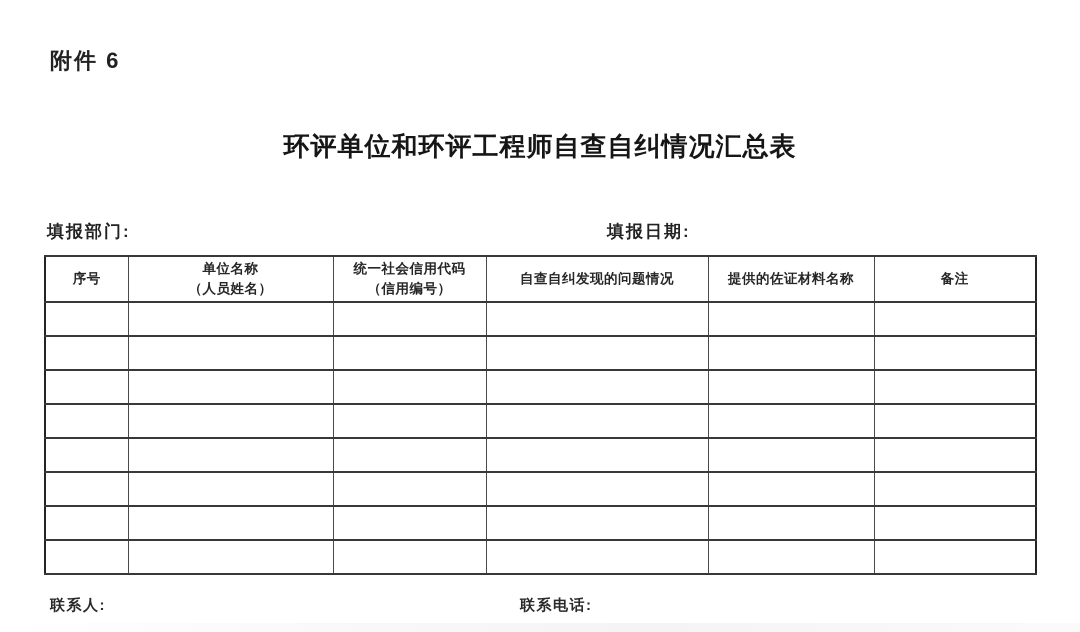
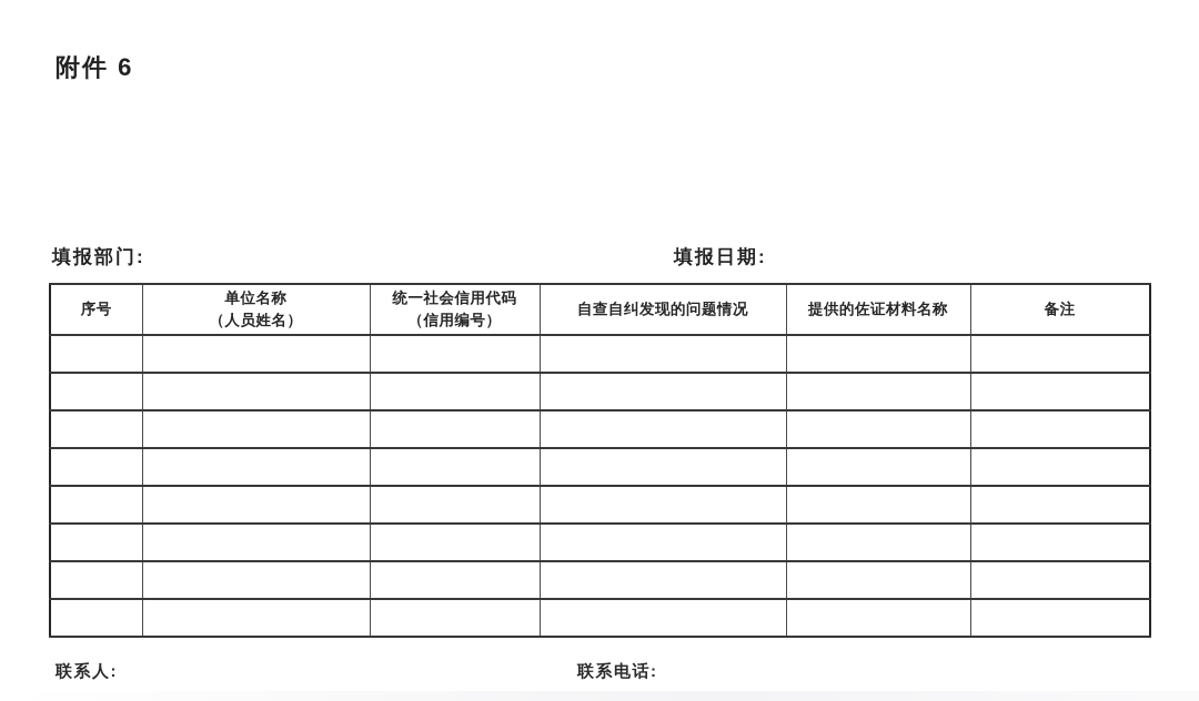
  附件 6
- 环评单位和环评工程师自查自纠情况汇总表
  填报部门:
  填报日期:
  序号	单位名称（人员姓名）	统一社会信用代码（信用编号）	自查自纠发现的问题情况	提供的佐证材料名称	备注
  联系人:
  联系电话:
